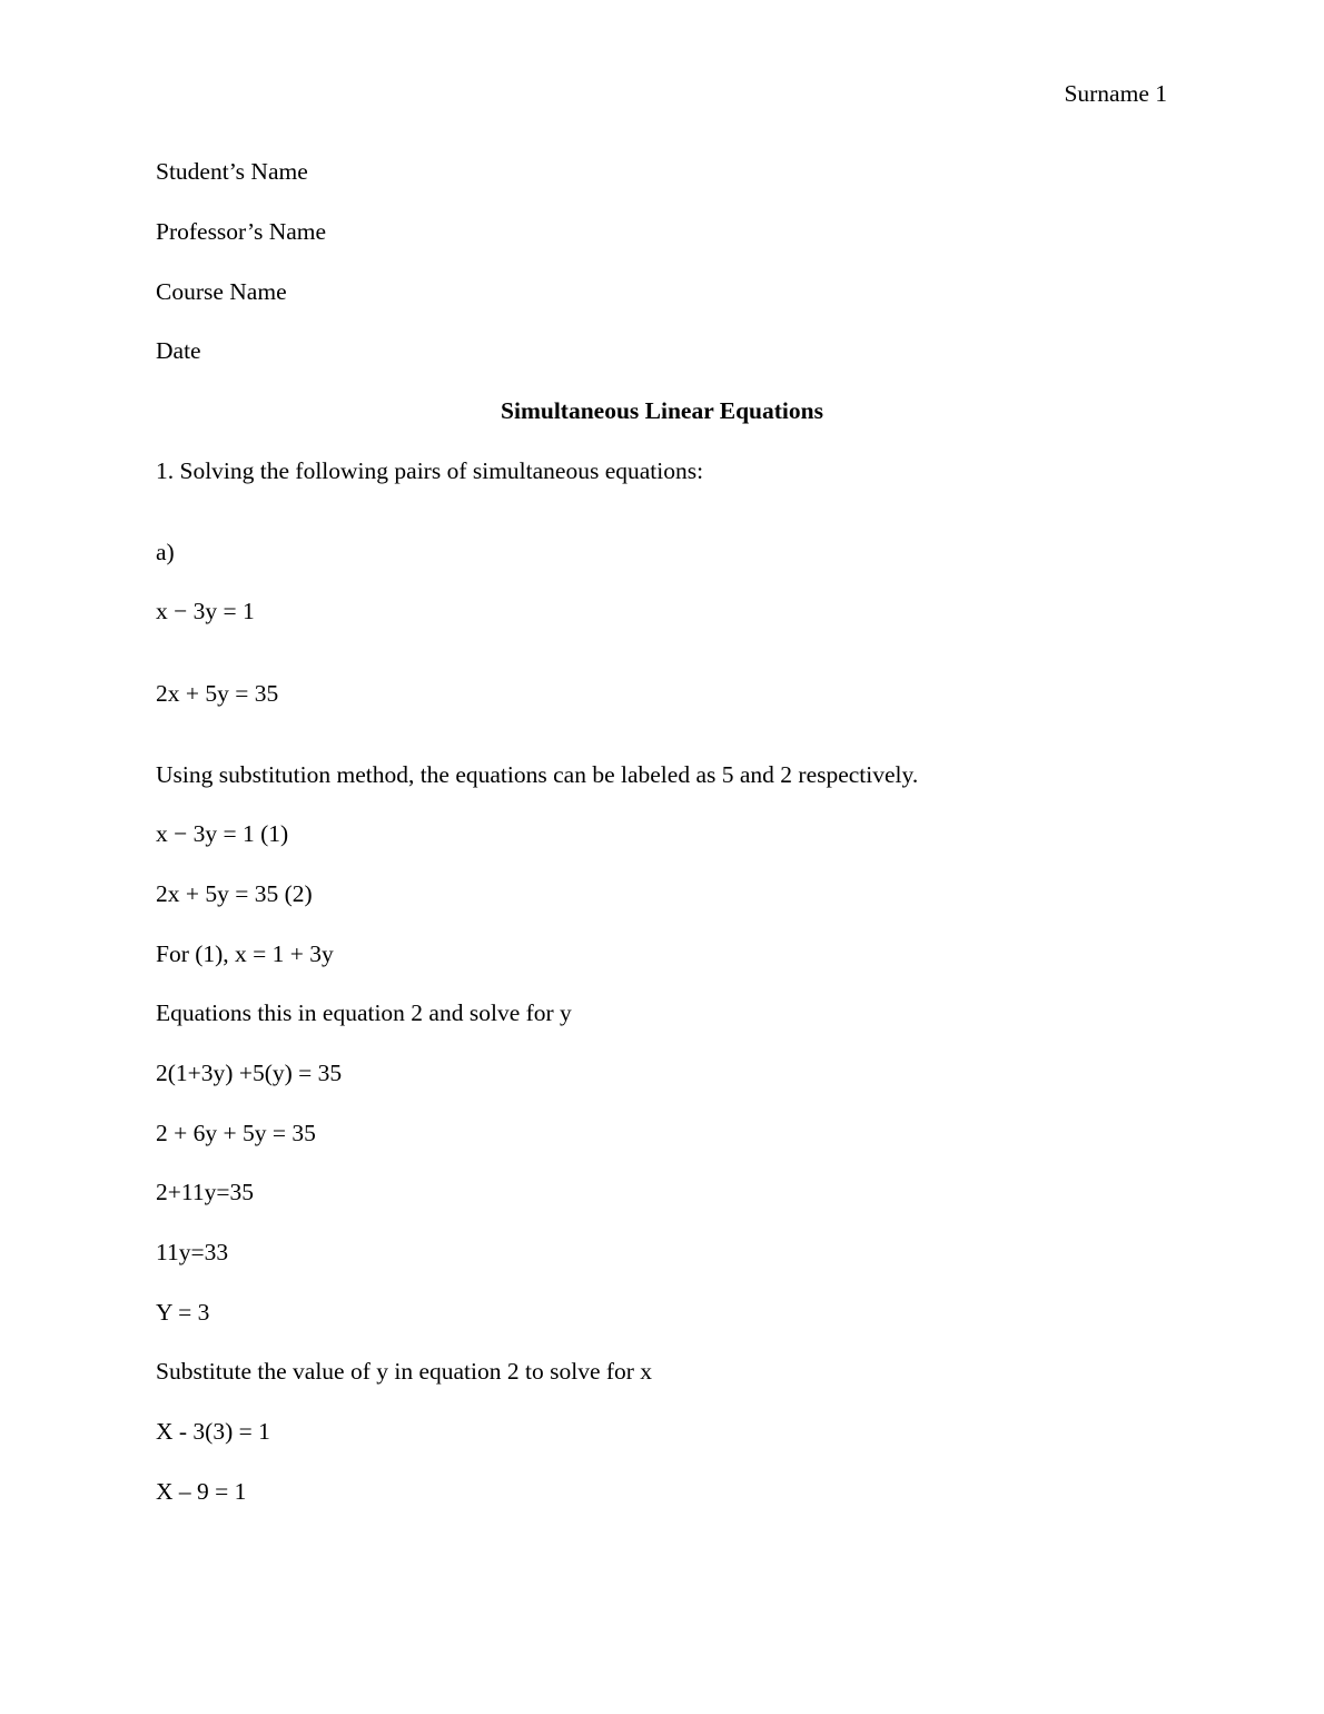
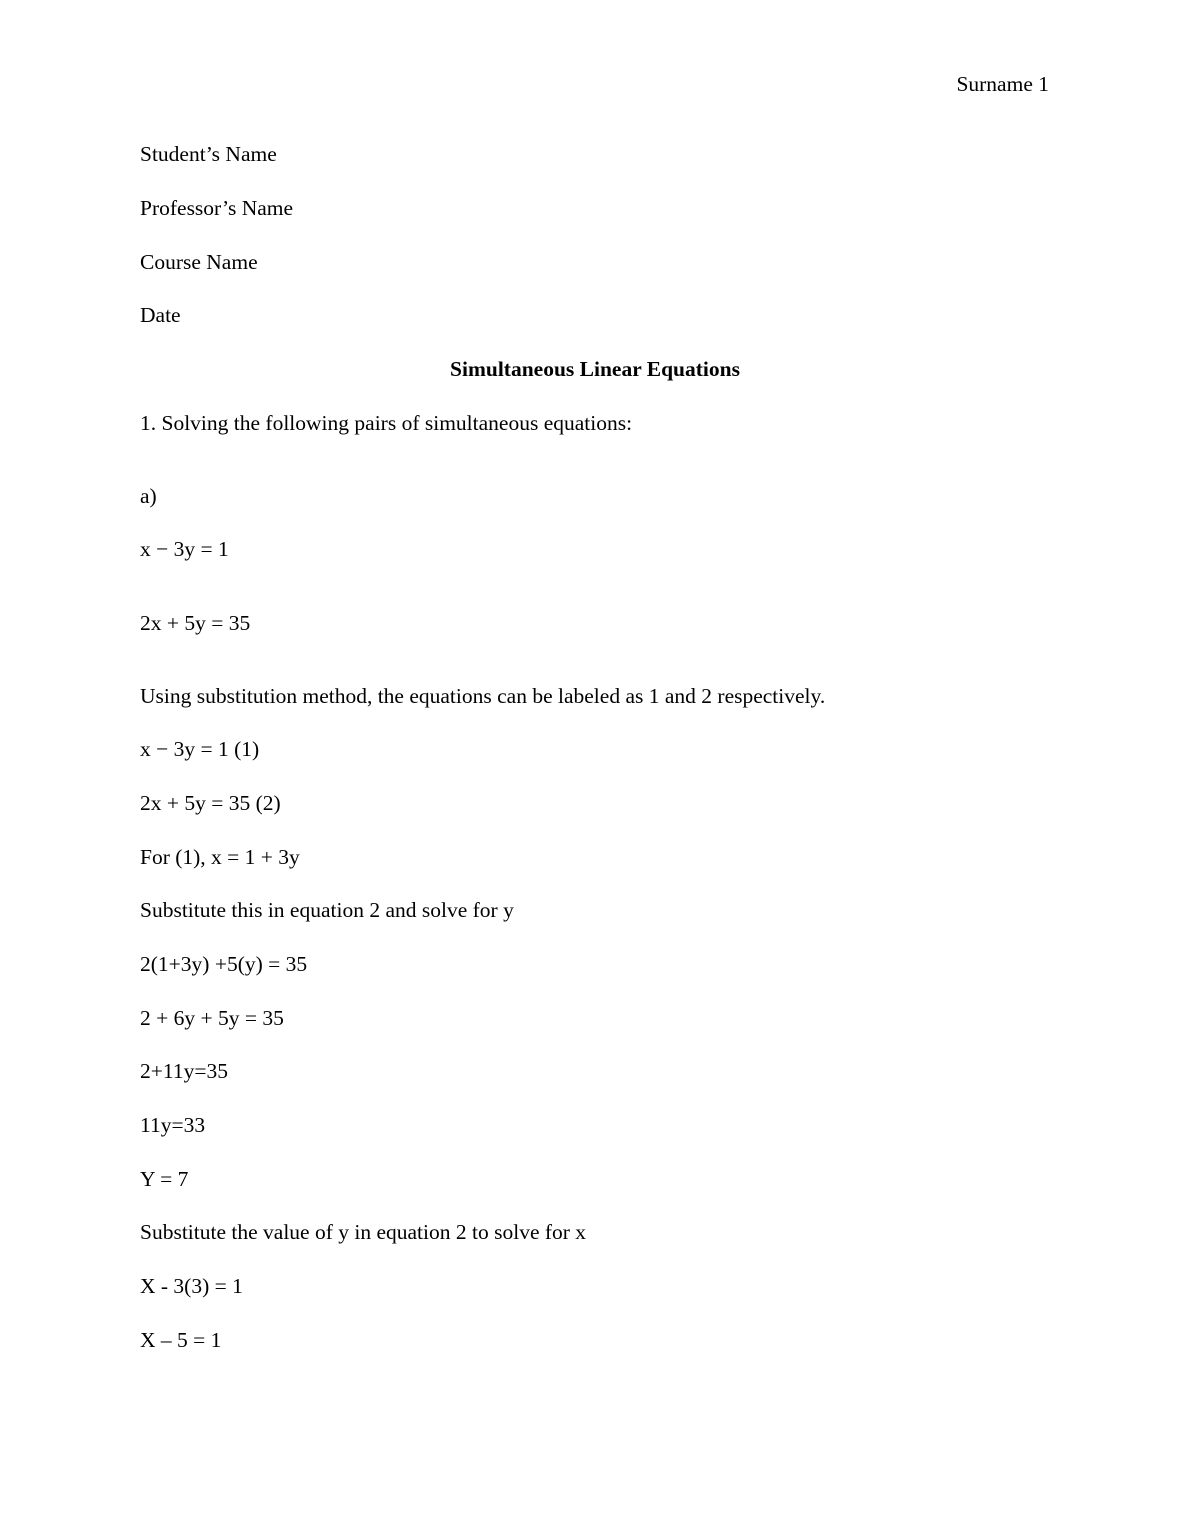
  Surname 1
  Student’s Name
  Professor’s Name
  Course Name
  Date
  Simultaneous Linear Equations
  1. Solving the following pairs of simultaneous equations:
  a)
  x − 3y = 1
  2x + 5y = 35
- Using substitution method, the equations can be labeled as 5 and 2 respectively.
+ Using substitution method, the equations can be labeled as 1 and 2 respectively.
  x − 3y = 1 (1)
  2x + 5y = 35 (2)
  For (1), x = 1 + 3y
- Equations this in equation 2 and solve for y
+ Substitute this in equation 2 and solve for y
  2(1+3y) +5(y) = 35
  2 + 6y + 5y = 35
  2+11y=35
  11y=33
- Y = 3
+ Y = 7
  Substitute the value of y in equation 2 to solve for x
  X - 3(3) = 1
- X – 9 = 1
+ X – 5 = 1
